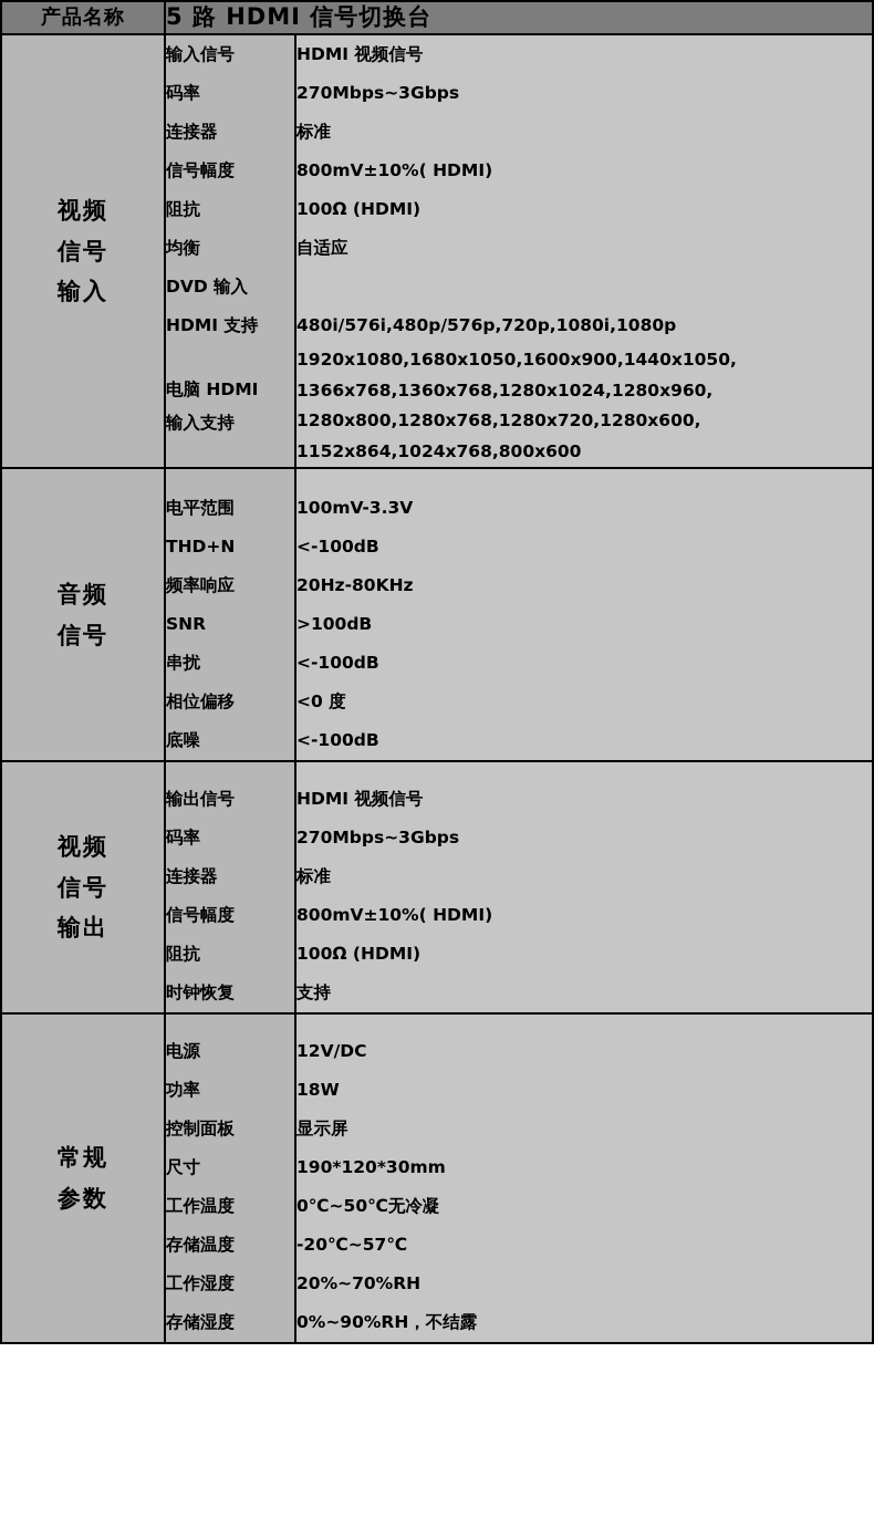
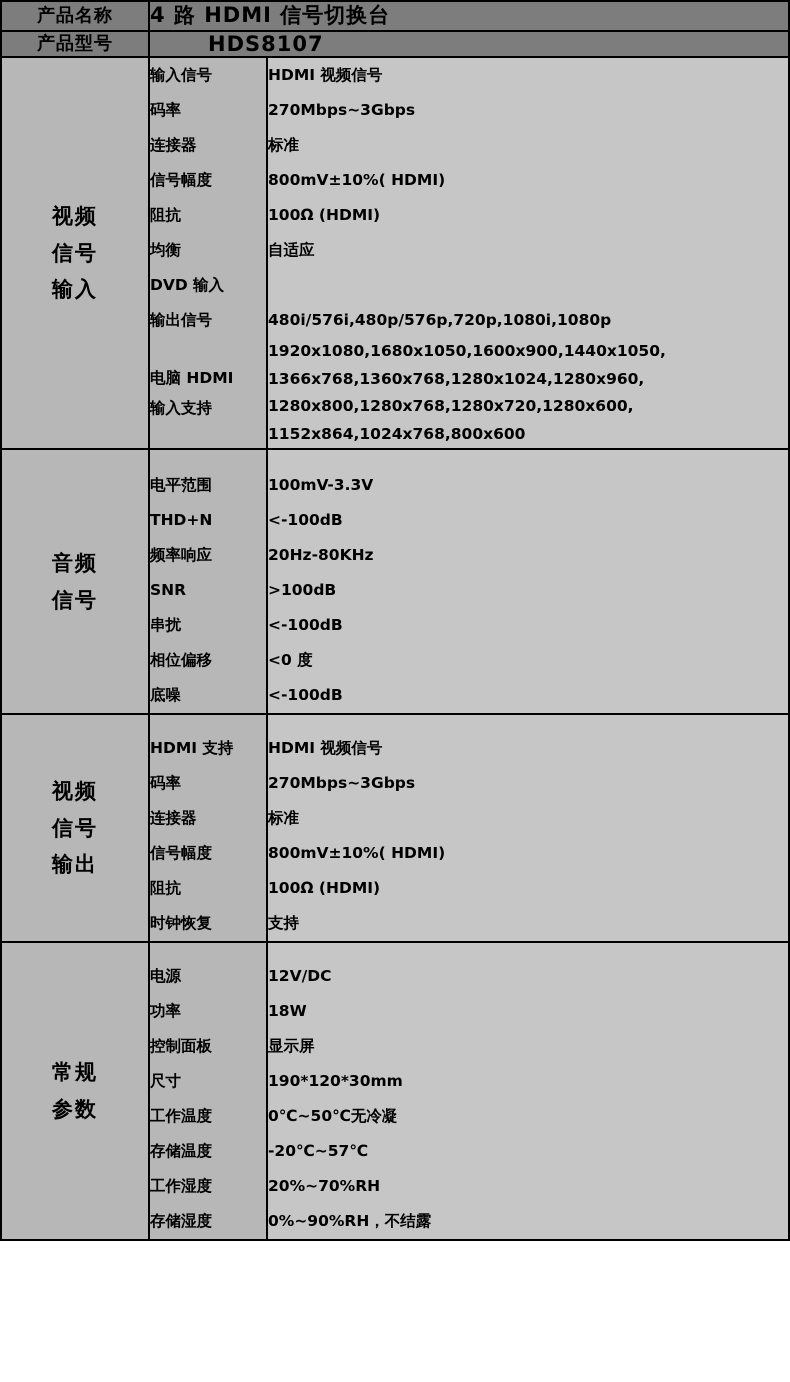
- 产品名称	5 路 HDMI 信号切换台
+ 产品名称	4 路 HDMI 信号切换台
+ 产品型号	HDS8107
- 视频 信号 输入	输入信号 码率 连接器 信号幅度 阻抗 均衡 DVD 输入 HDMI 支持 电脑 HDMI 输入支持	HDMI 视频信号 270Mbps~3Gbps 标准 800mV±10%( HDMI) 100Ω (HDMI) 自适应 480i/576i,480p/576p,720p,1080i,1080p 1920x1080,1680x1050,1600x900,1440x1050, 1366x768,1360x768,1280x1024,1280x960, 1280x800,1280x768,1280x720,1280x600, 1152x864,1024x768,800x600
+ 视频 信号 输入	输入信号 码率 连接器 信号幅度 阻抗 均衡 DVD 输入 输出信号 电脑 HDMI 输入支持	HDMI 视频信号 270Mbps~3Gbps 标准 800mV±10%( HDMI) 100Ω (HDMI) 自适应 480i/576i,480p/576p,720p,1080i,1080p 1920x1080,1680x1050,1600x900,1440x1050, 1366x768,1360x768,1280x1024,1280x960, 1280x800,1280x768,1280x720,1280x600, 1152x864,1024x768,800x600
  音频 信号	电平范围 THD+N 频率响应 SNR 串扰 相位偏移 底噪	100mV-3.3V <-100dB 20Hz-80KHz >100dB <-100dB <0 度 <-100dB
- 视频 信号 输出	输出信号 码率 连接器 信号幅度 阻抗 时钟恢复	HDMI 视频信号 270Mbps~3Gbps 标准 800mV±10%( HDMI) 100Ω (HDMI) 支持
+ 视频 信号 输出	HDMI 支持 码率 连接器 信号幅度 阻抗 时钟恢复	HDMI 视频信号 270Mbps~3Gbps 标准 800mV±10%( HDMI) 100Ω (HDMI) 支持
  常规 参数	电源 功率 控制面板 尺寸 工作温度 存储温度 工作湿度 存储湿度	12V/DC 18W 显示屏 190*120*30mm 0℃~50℃无冷凝 -20℃~57℃ 20%~70%RH 0%~90%RH，不结露
